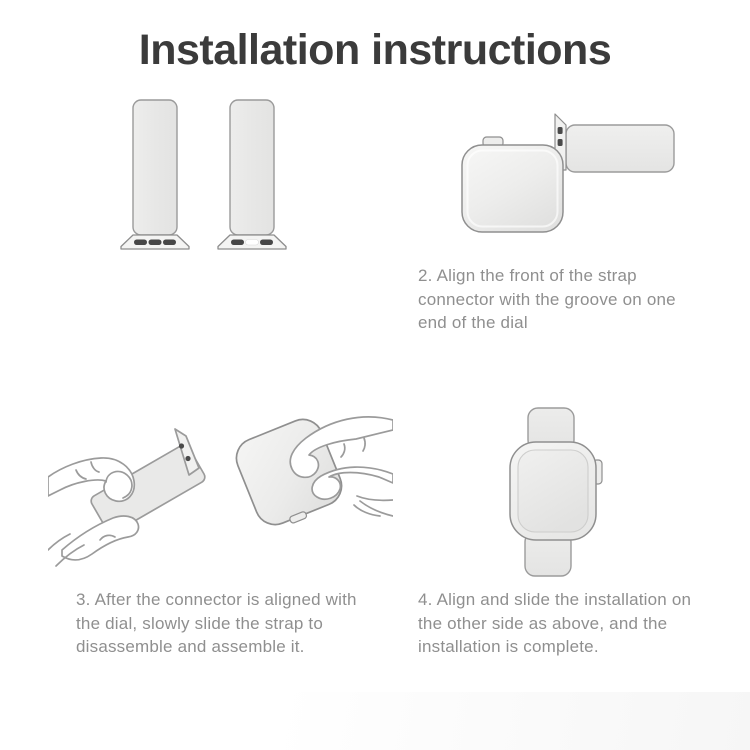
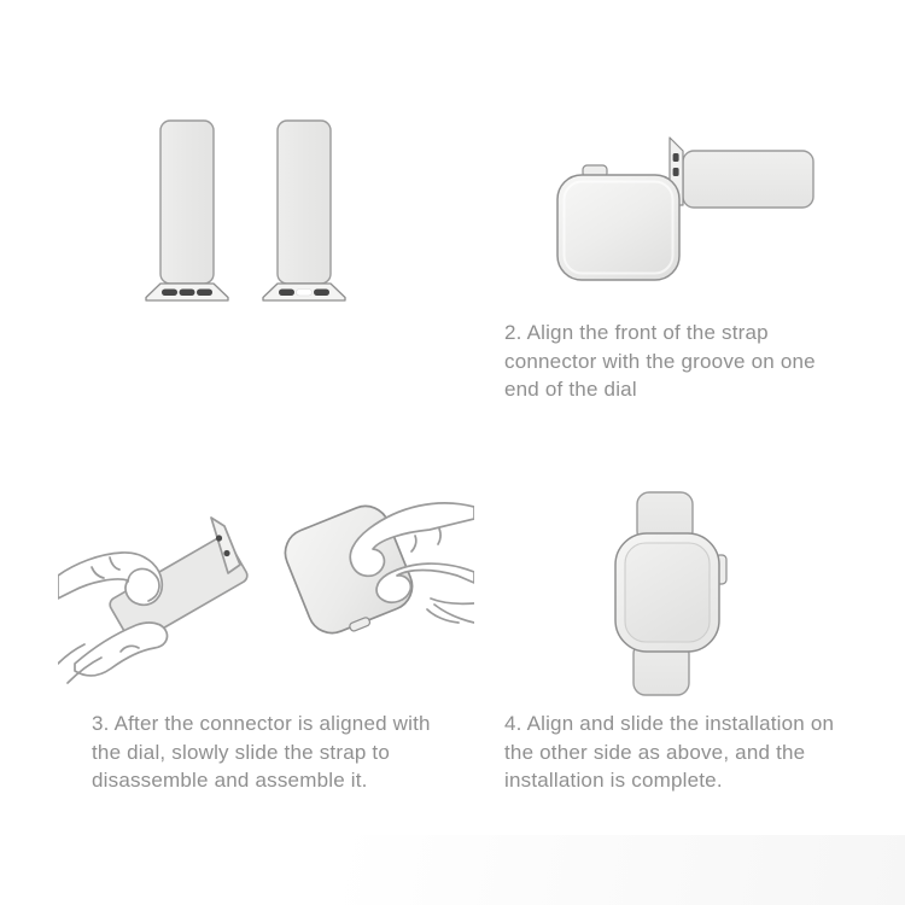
- Installation instructions
  2. Align the front of the strap
  connector with the groove on one
  end of the dial
  3. After the connector is aligned with
  the dial, slowly slide the strap to
  disassemble and assemble it.
  4. Align and slide the installation on
  the other side as above, and the
  installation is complete.
